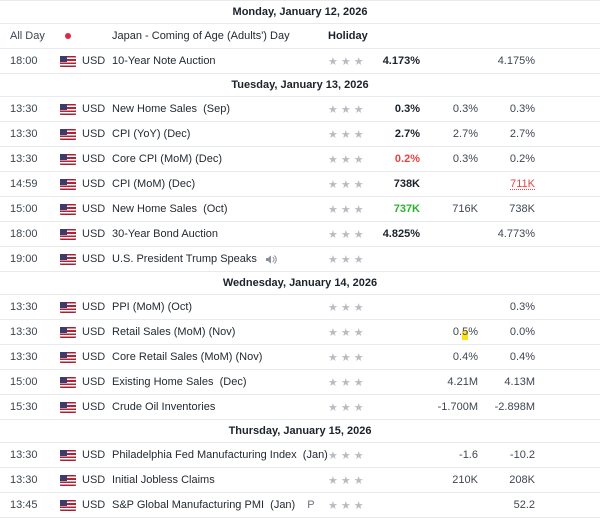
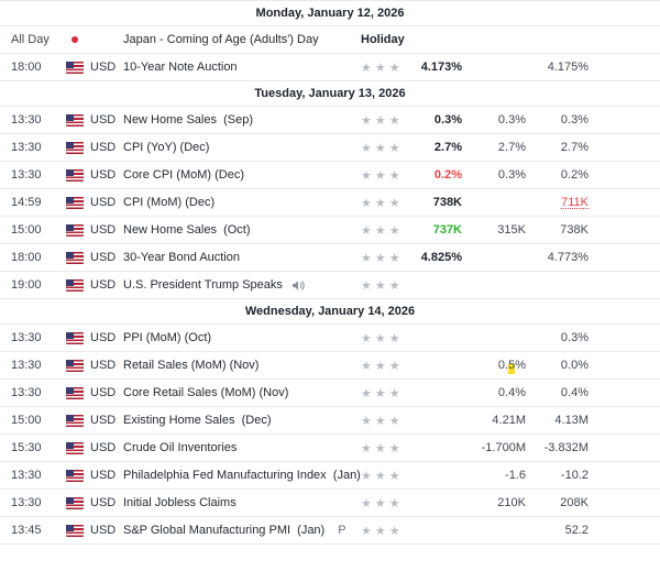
  Monday, January 12, 2026
  All Day
  Japan - Coming of Age (Adults') Day
  Holiday
  18:00
  USD
  10-Year Note Auction
  ★★★
  4.173%
  4.175%
  Tuesday, January 13, 2026
  13:30
  USD
  New Home Sales (Sep)
  ★★★
  0.3%
  0.3%
  0.3%
  13:30
  USD
  CPI (YoY) (Dec)
  ★★★
  2.7%
  2.7%
  2.7%
  13:30
  USD
  Core CPI (MoM) (Dec)
  ★★★
  0.2%
  0.3%
  0.2%
  14:59
  USD
  CPI (MoM) (Dec)
  ★★★
  738K
  711K
  15:00
  USD
  New Home Sales (Oct)
  ★★★
  737K
- 716K
+ 315K
  738K
  18:00
  USD
  30-Year Bond Auction
  ★★★
  4.825%
  4.773%
  19:00
  USD
  U.S. President Trump Speaks
  ★★★
  Wednesday, January 14, 2026
  13:30
  USD
  PPI (MoM) (Oct)
  ★★★
  0.3%
  13:30
  USD
  Retail Sales (MoM) (Nov)
  ★★★
  0.5%
  0.0%
  13:30
  USD
  Core Retail Sales (MoM) (Nov)
  ★★★
  0.4%
  0.4%
  15:00
  USD
  Existing Home Sales (Dec)
  ★★★
  4.21M
  4.13M
  15:30
  USD
  Crude Oil Inventories
  ★★★
  -1.700M
- -2.898M
+ -3.832M
- Thursday, January 15, 2026
  13:30
  USD
  Philadelphia Fed Manufacturing Index (Jan)
  ★★★
  -1.6
  -10.2
  13:30
  USD
  Initial Jobless Claims
  ★★★
  210K
  208K
  13:45
  USD
  S&P Global Manufacturing PMI (Jan)
  P
  ★★★
  52.2
